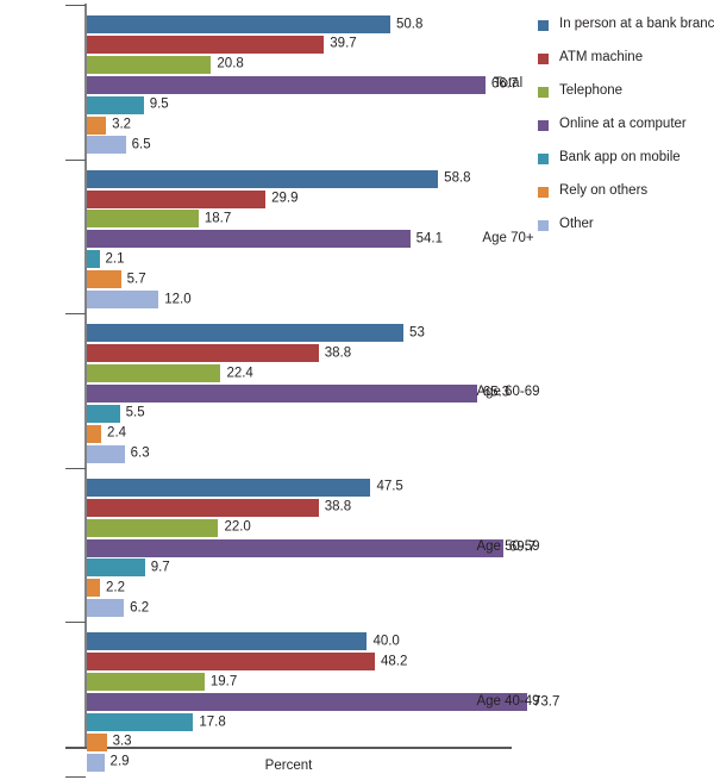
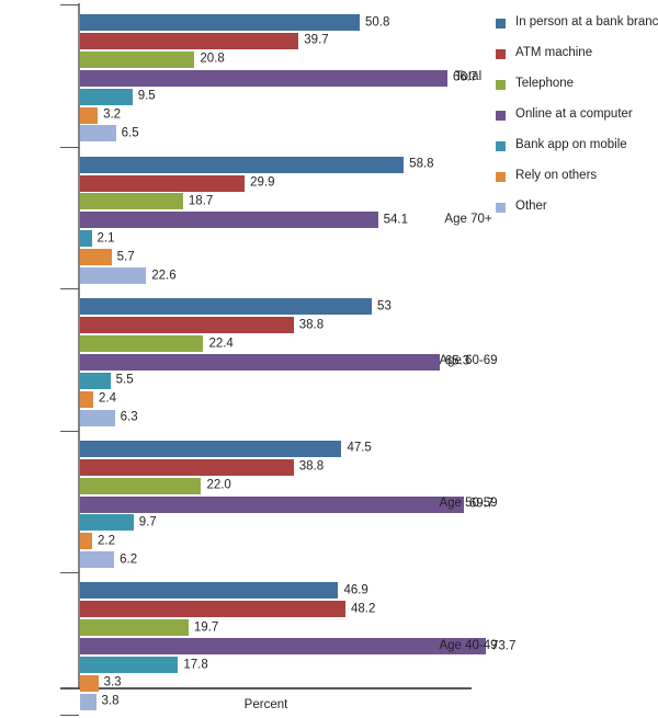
  50.8
  39.7
  20.8
  66.7
  9.5
  3.2
  6.5
  58.8
  29.9
  18.7
  54.1
  2.1
  5.7
- 12.0
+ 22.6
  53
  38.8
  22.4
  65.3
  5.5
  2.4
  6.3
  47.5
  38.8
  22.0
  69.7
  9.7
  2.2
  6.2
- 40.0
+ 46.9
  48.2
  19.7
  73.7
  17.8
  3.3
- 2.9
+ 3.8
  Total
  Age 70+
  Age 60-69
  Age 50-59
  Age 40-49
  Percent
  In person at a bank branc
  ATM machine
  Telephone
  Online at a computer
  Bank app on mobile
  Rely on others
  Other
